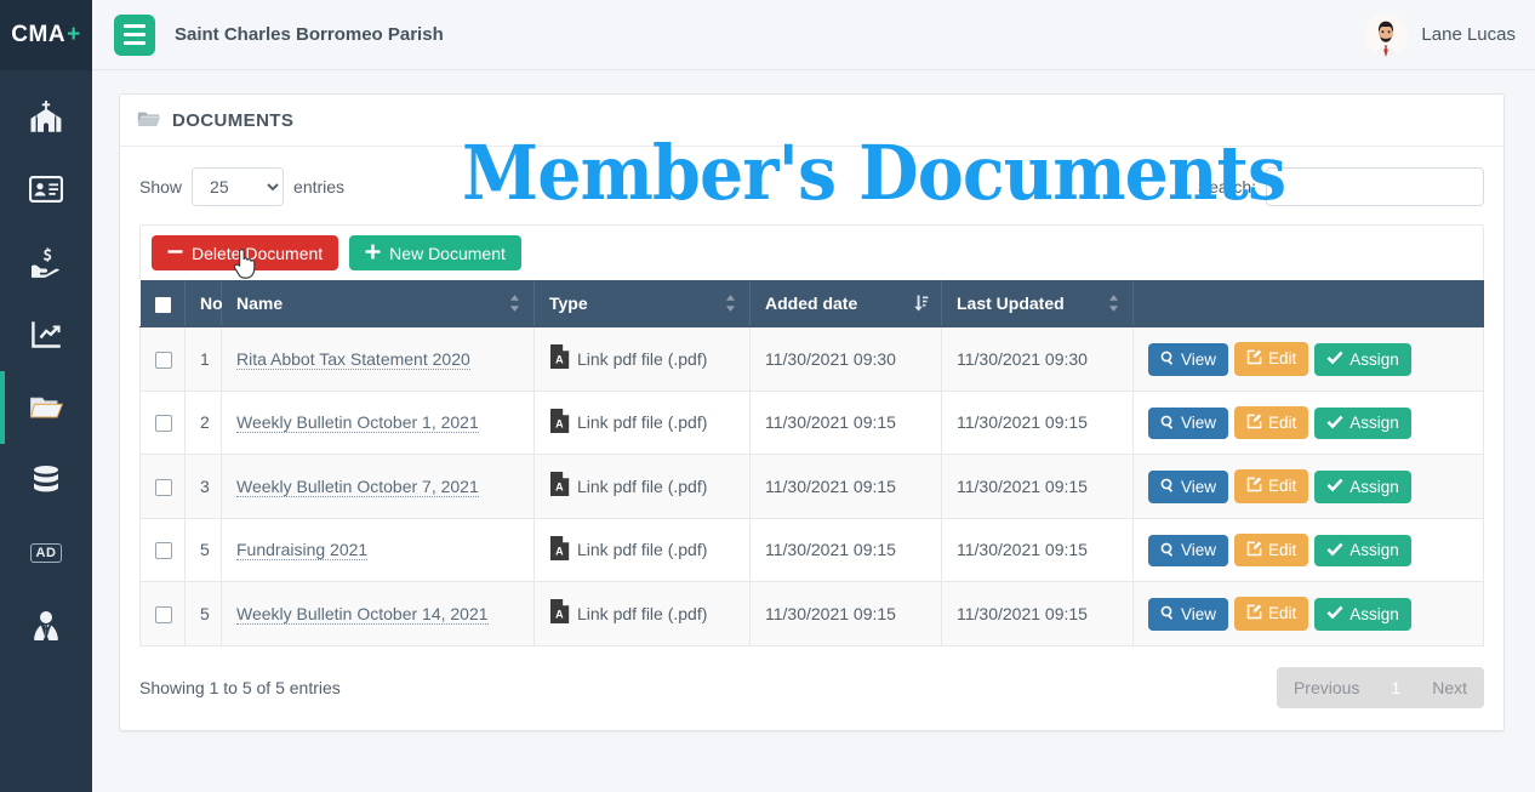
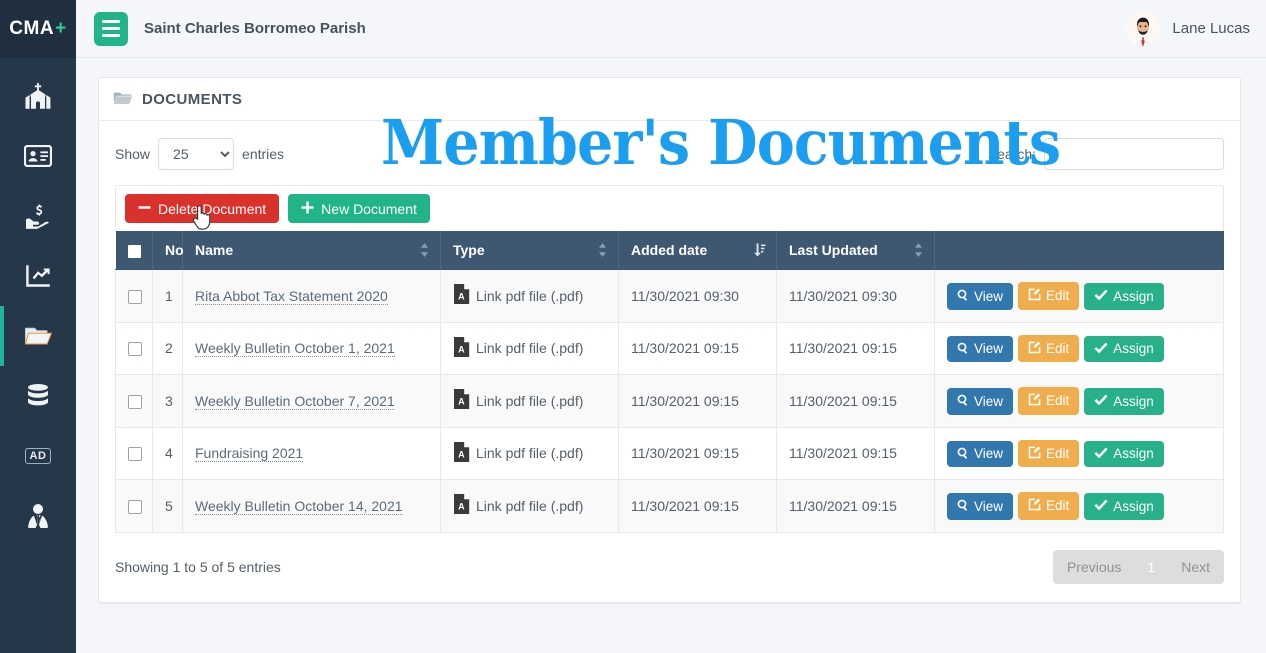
  CMA
  +
  AD
  Saint Charles Borromeo Parish
  Lane Lucas
  DOCUMENTS
  Show
  25
  entries
  Search:
  Delete Document
  New Document
  	No	Name	Type	Added date	Last Updated
  	1	Rita Abbot Tax Statement 2020	A Link pdf file (.pdf)	11/30/2021 09:30	11/30/2021 09:30	View Edit Assign
  	2	Weekly Bulletin October 1, 2021	A Link pdf file (.pdf)	11/30/2021 09:15	11/30/2021 09:15	View Edit Assign
  	3	Weekly Bulletin October 7, 2021	A Link pdf file (.pdf)	11/30/2021 09:15	11/30/2021 09:15	View Edit Assign
- 	5	Fundraising 2021	A Link pdf file (.pdf)	11/30/2021 09:15	11/30/2021 09:15	View Edit Assign
+ 	4	Fundraising 2021	A Link pdf file (.pdf)	11/30/2021 09:15	11/30/2021 09:15	View Edit Assign
  	5	Weekly Bulletin October 14, 2021	A Link pdf file (.pdf)	11/30/2021 09:15	11/30/2021 09:15	View Edit Assign
  Showing 1 to 5 of 5 entries
  Previous
  1
  Next
  Member's Documents
